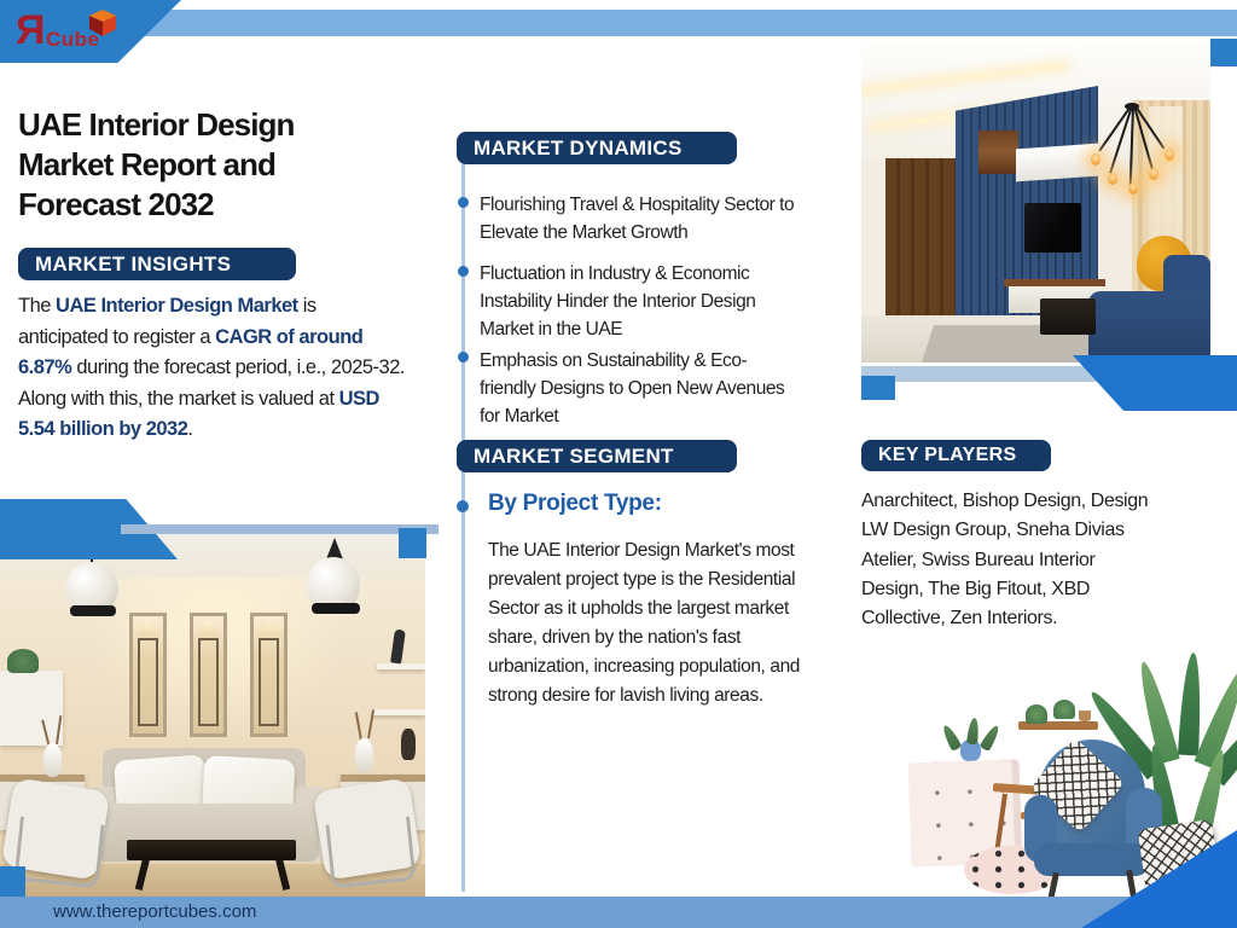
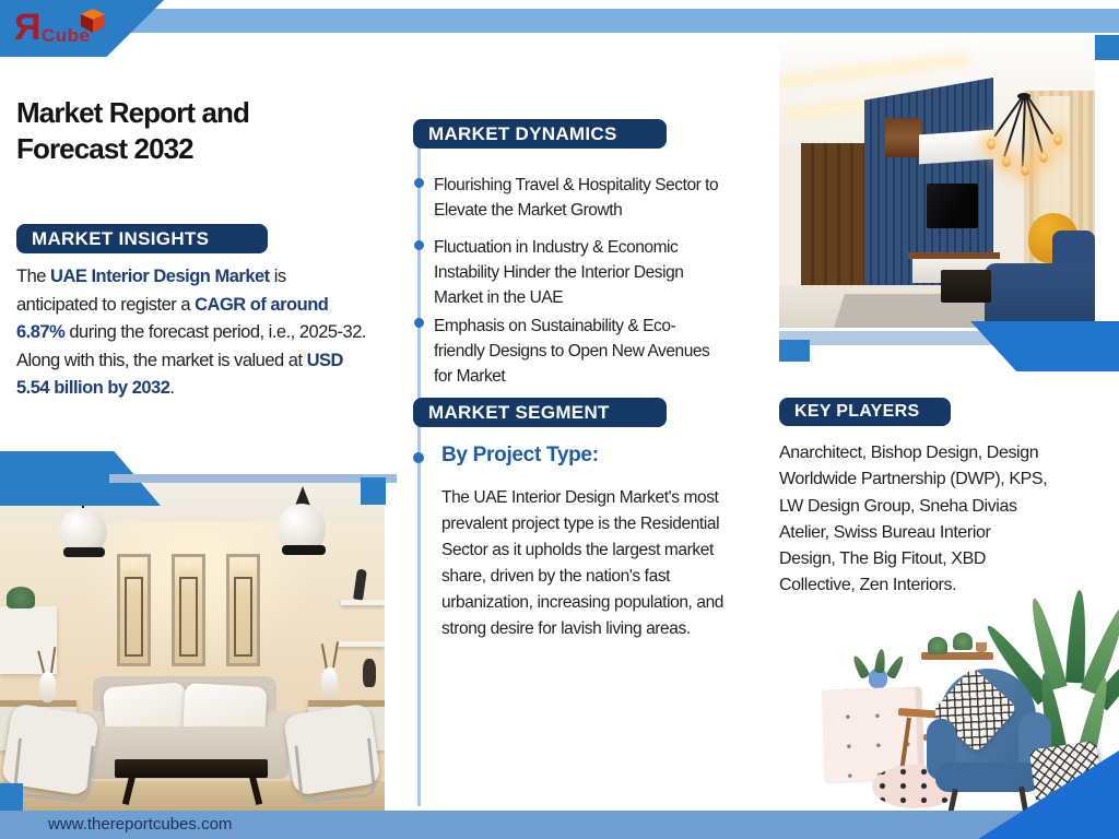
  Я
  Cube
- UAE Interior Design
  Market Report and
  Forecast 2032
  MARKET INSIGHTS
  The UAE Interior Design Market is
  anticipated to register a CAGR of around
  6.87% during the forecast period, i.e., 2025-32.
  Along with this, the market is valued at USD
  5.54 billion by 2032.
  MARKET DYNAMICS
  Flourishing Travel & Hospitality Sector to
  Elevate the Market Growth
  Fluctuation in Industry & Economic
  Instability Hinder the Interior Design
  Market in the UAE
  Emphasis on Sustainability & Eco-
  friendly Designs to Open New Avenues
  for Market
  MARKET SEGMENT
  By Project Type:
  The UAE Interior Design Market's most
  prevalent project type is the Residential
  Sector as it upholds the largest market
  share, driven by the nation's fast
  urbanization, increasing population, and
  strong desire for lavish living areas.
  KEY PLAYERS
  Anarchitect, Bishop Design, Design
+ Worldwide Partnership (DWP), KPS,
  LW Design Group, Sneha Divias
  Atelier, Swiss Bureau Interior
  Design, The Big Fitout, XBD
  Collective, Zen Interiors.
  www.thereportcubes.com
